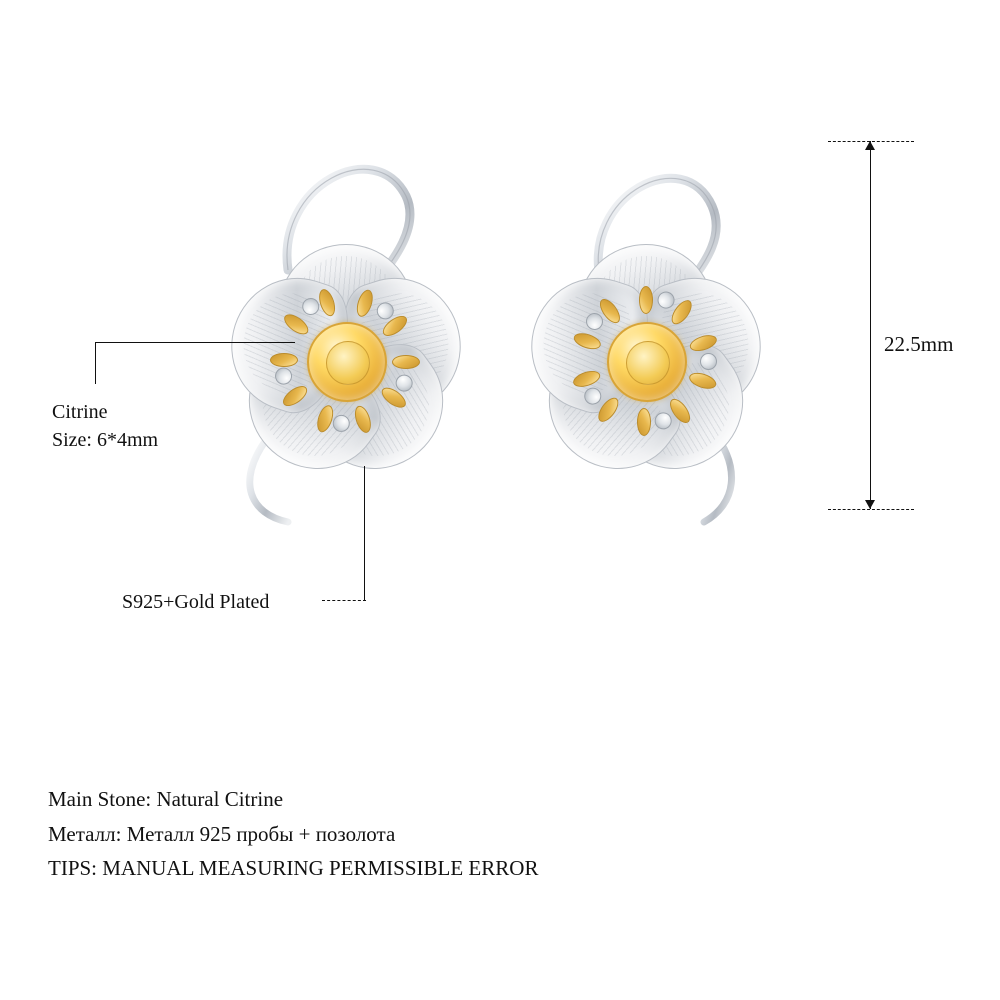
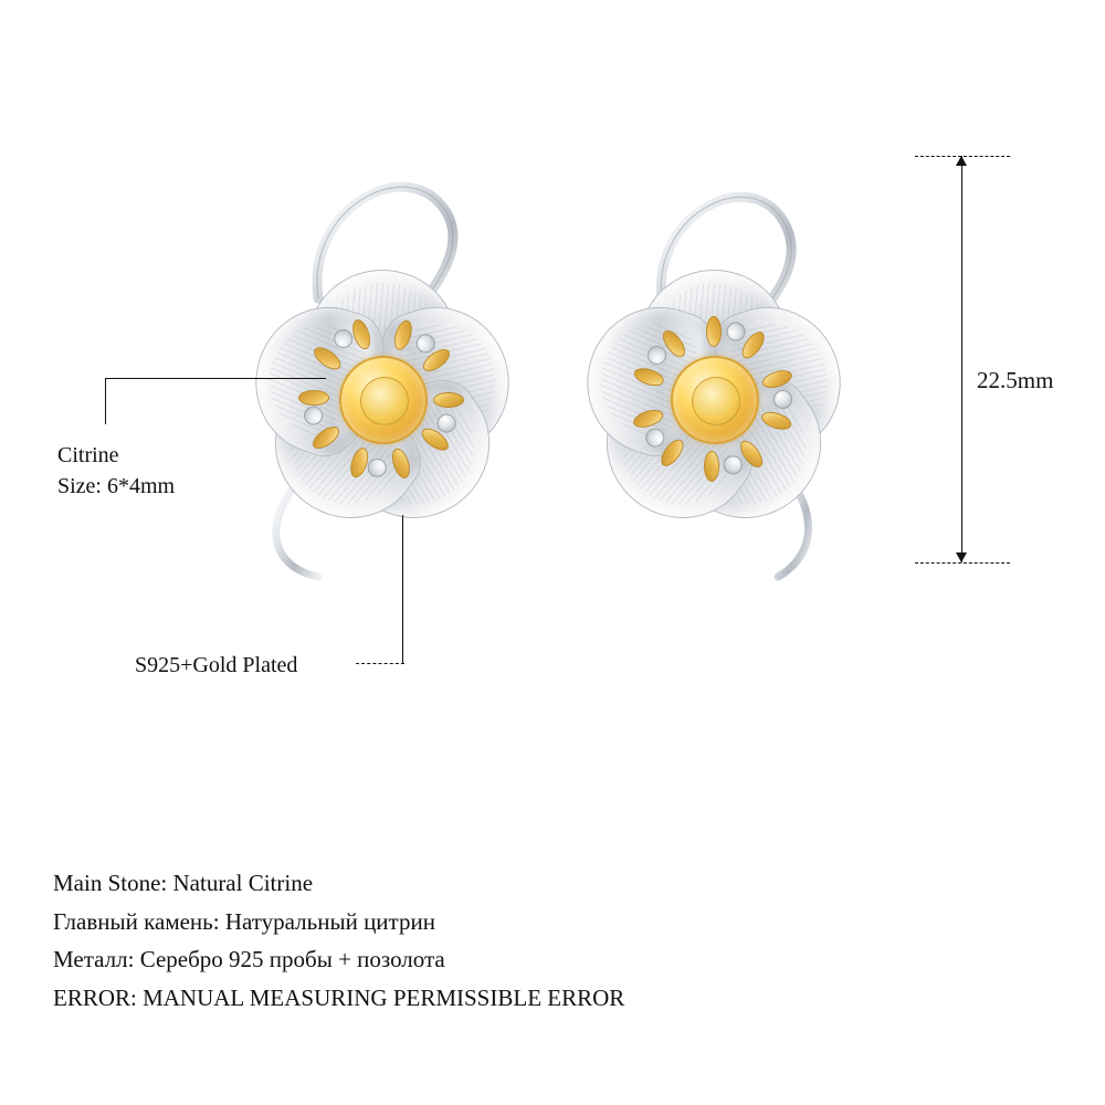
  22.5mm
  Citrine
  Size: 6*4mm
  S925+Gold Plated
  Main Stone: Natural Citrine
+ Главный камень: Натуральный цитрин
- Металл: Металл 925 пробы + позолота
+ Металл: Серебро 925 пробы + позолота
- TIPS: MANUAL MEASURING PERMISSIBLE ERROR
+ ERROR: MANUAL MEASURING PERMISSIBLE ERROR
